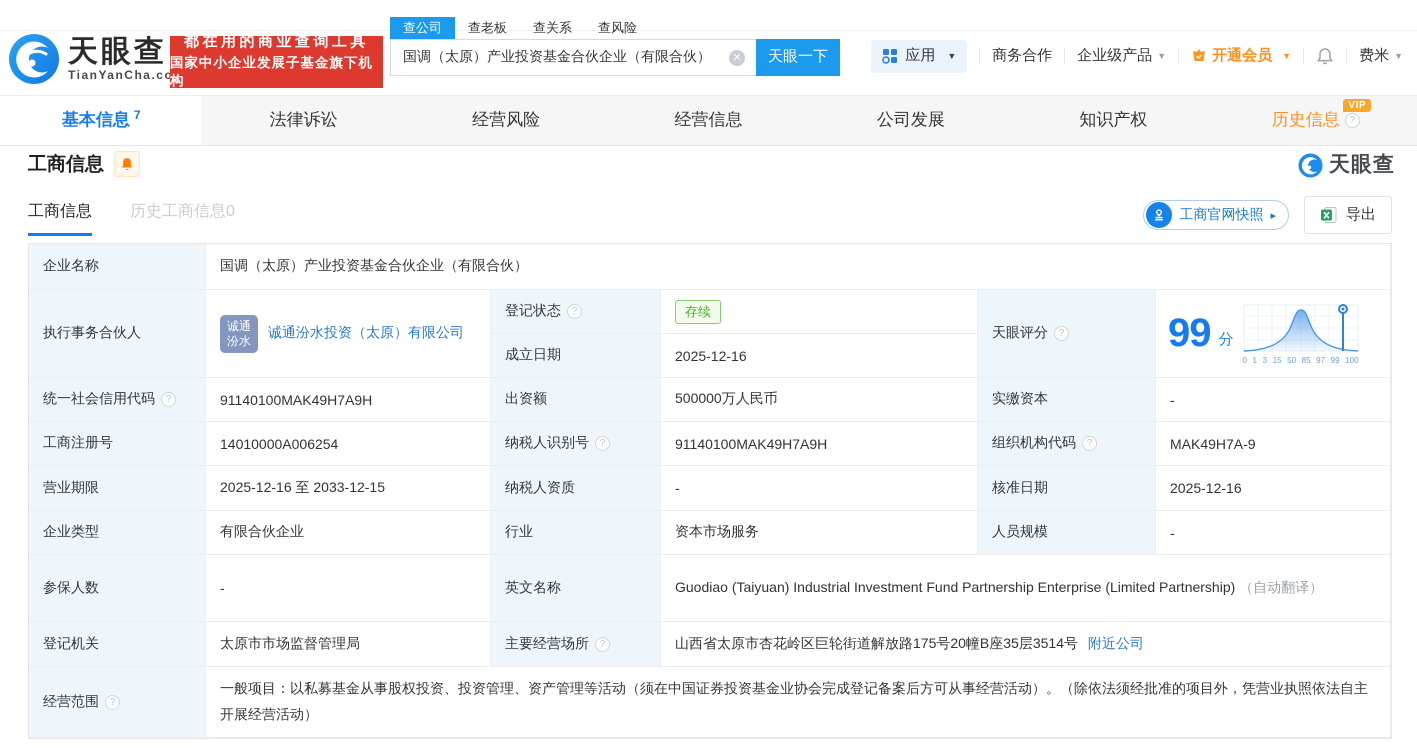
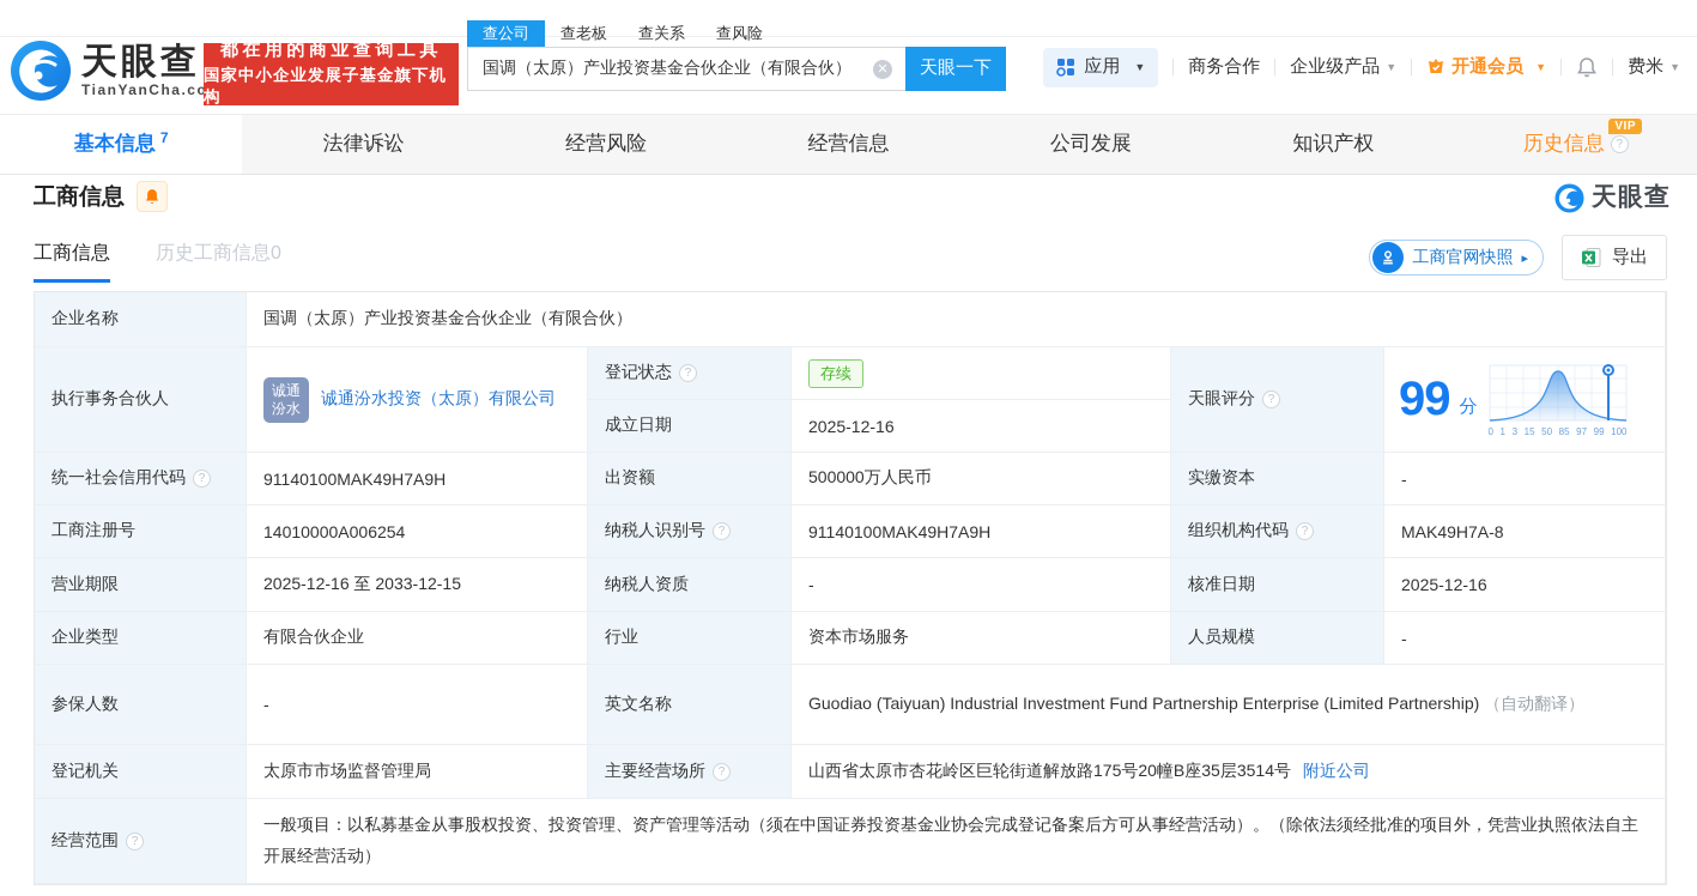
  天眼查
  TianYanCha.co
  都在用的商业查询工具
  国家中小企业发展子基金旗下机构
  查公司
  查老板
  查关系
  查风险
  国调（太原）产业投资基金合伙企业（有限合伙）
  ✕
  天眼一下
  应用
  ▼
  商务合作
  企业级产品
  ▼
  开通会员
  ▼
  费米
  ▼
  基本信息
  7
  法律诉讼
  经营风险
  经营信息
  公司发展
  知识产权
  VIP
  历史信息
  ?
  工商信息
  天眼查
  工商信息
  历史工商信息0
  工商官网快照
  ▸
  导出
  企业名称
  国调（太原）产业投资基金合伙企业（有限合伙）
  执行事务合伙人
  诚通
  汾水
  诚通汾水投资（太原）有限公司
  登记状态
  ?
  存续
  成立日期
  2025-12-16
  天眼评分
  ?
  99
  分
  0
  1
  3
  15
  50
  85
  97
  99
  100
  统一社会信用代码
  ?
  91140100MAK49H7A9H
  出资额
  500000万人民币
  实缴资本
  -
  工商注册号
  14010000A006254
  纳税人识别号
  ?
  91140100MAK49H7A9H
  组织机构代码
  ?
- MAK49H7A-9
+ MAK49H7A-8
  营业期限
  2025-12-16 至 2033-12-15
  纳税人资质
  -
  核准日期
  2025-12-16
  企业类型
  有限合伙企业
  行业
  资本市场服务
  人员规模
  -
  参保人数
  -
  英文名称
  Guodiao (Taiyuan) Industrial Investment Fund Partnership Enterprise (Limited Partnership) （自动翻译）
  登记机关
  太原市市场监督管理局
  主要经营场所
  ?
  山西省太原市杏花岭区巨轮街道解放路175号20幢B座35层3514号
  附近公司
  经营范围
  ?
  一般项目：以私募基金从事股权投资、投资管理、资产管理等活动（须在中国证券投资基金业协会完成登记备案后方可从事经营活动）。（除依法须经批准的项目外，凭营业执照依法自主开展经营活动）
